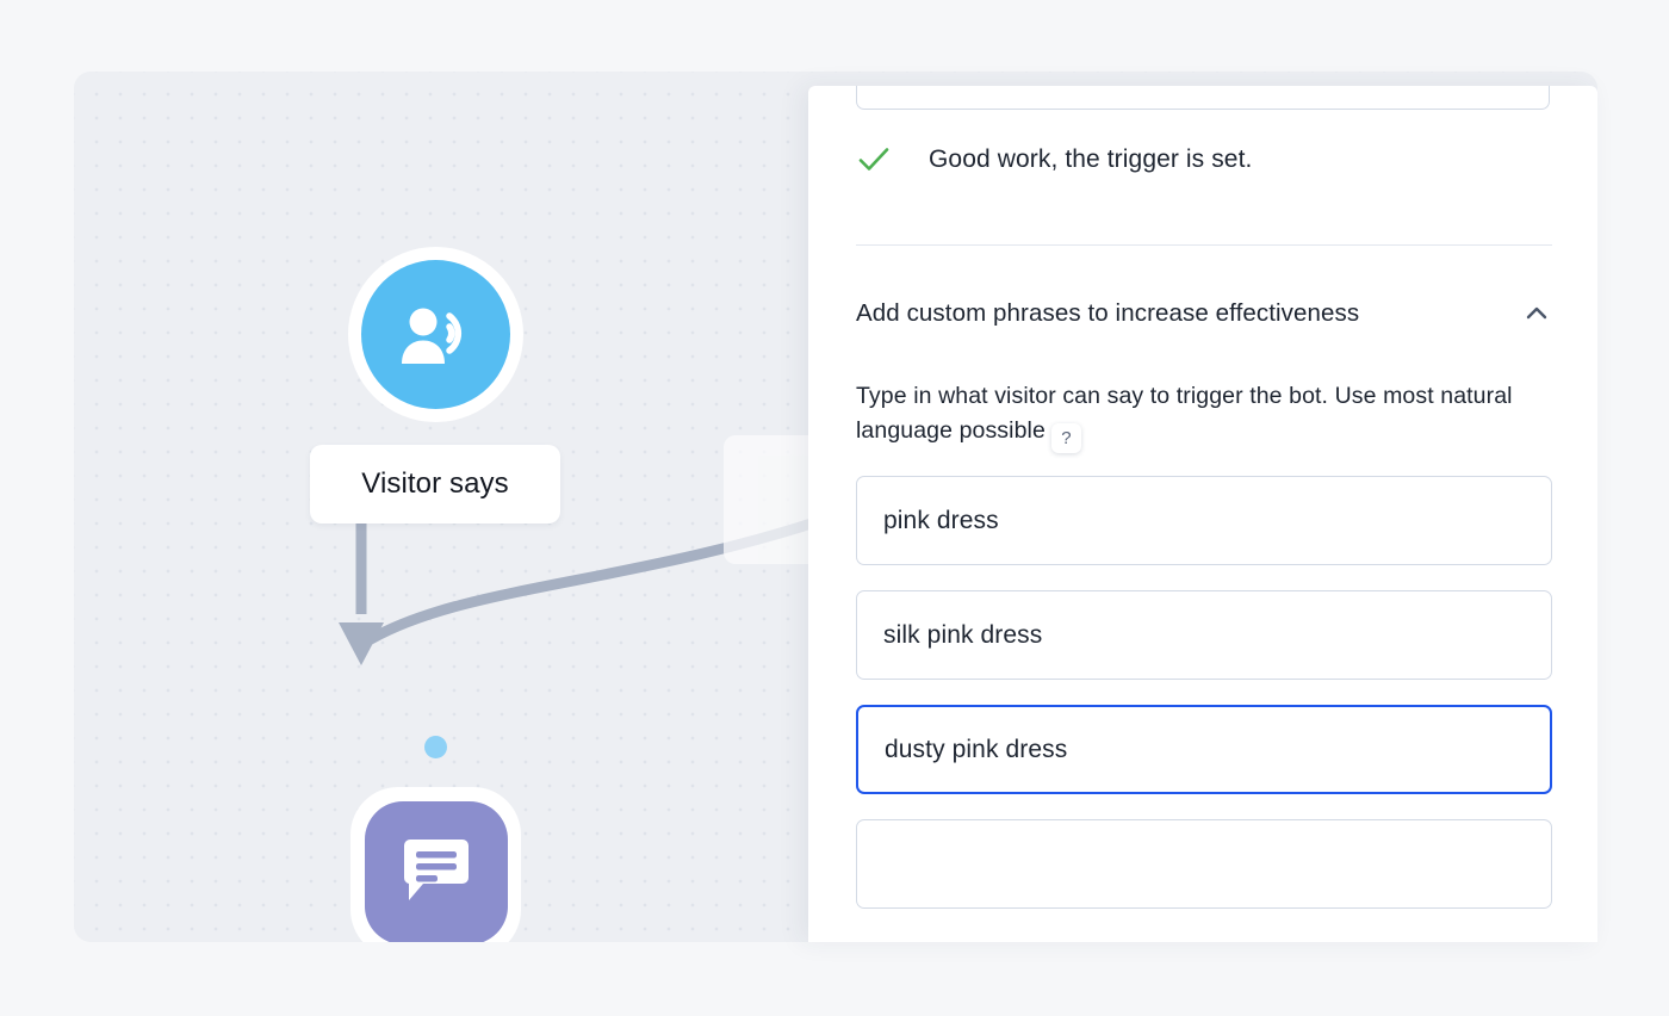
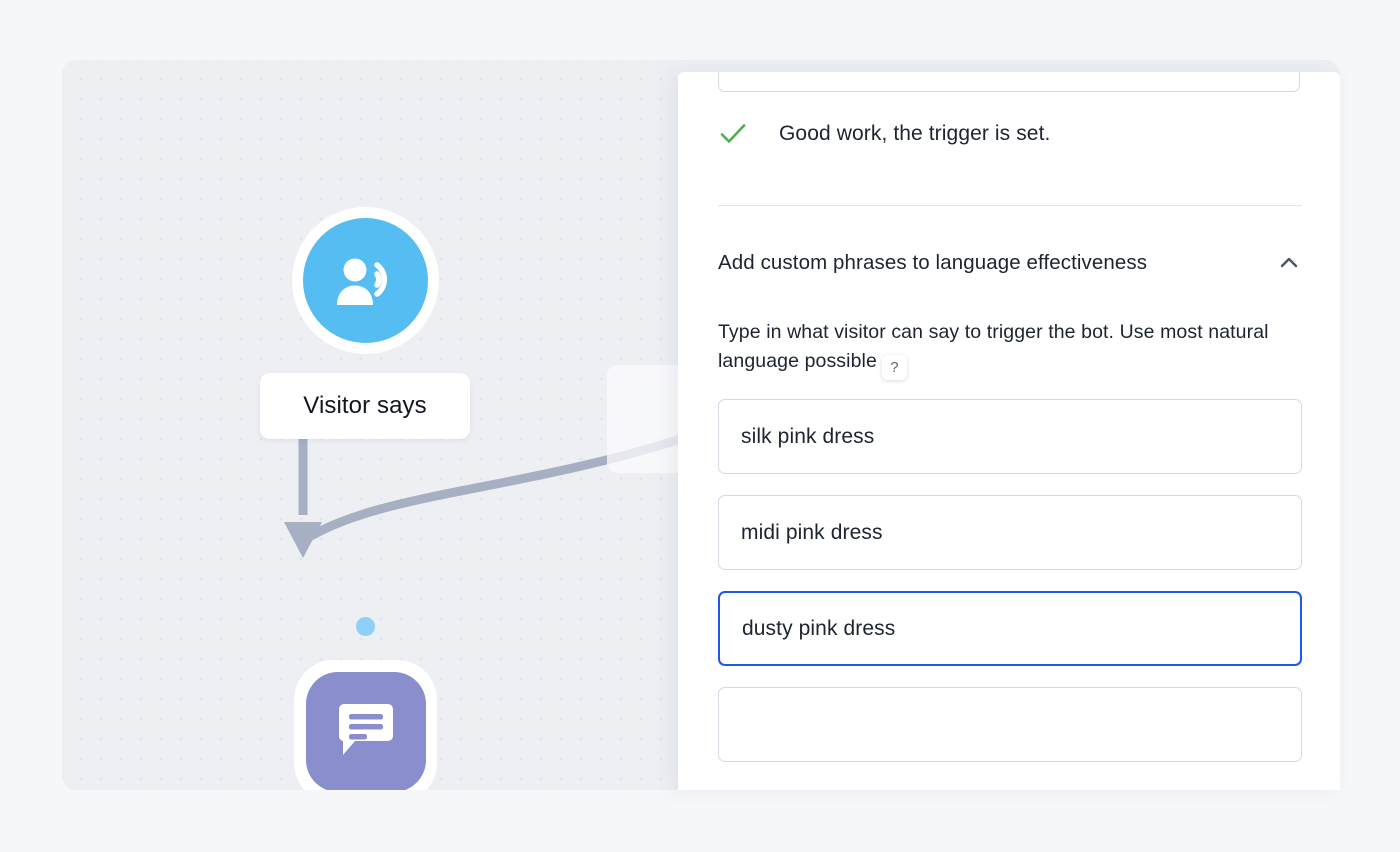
  Visitor says
  Good work, the trigger is set.
- Add custom phrases to increase effectiveness
+ Add custom phrases to language effectiveness
  Type in what visitor can say to trigger the bot. Use most natural language possible ?
- pink dress
  silk pink dress
+ midi pink dress
  dusty pink dress
